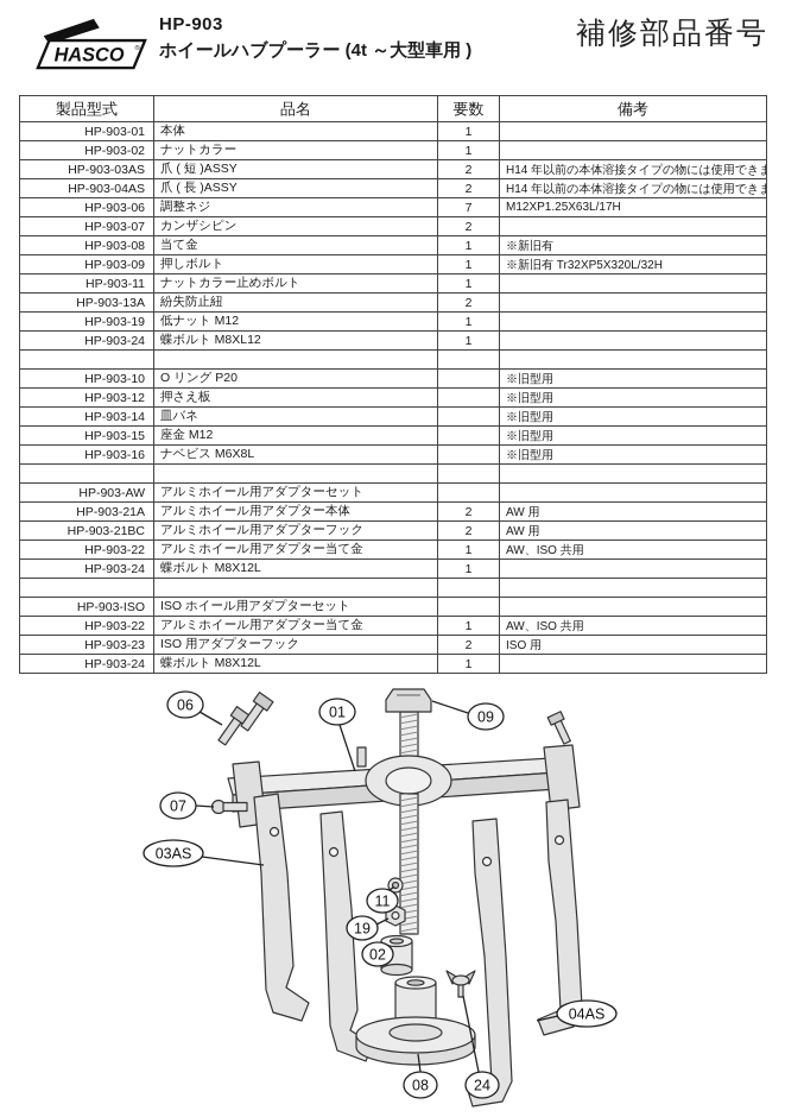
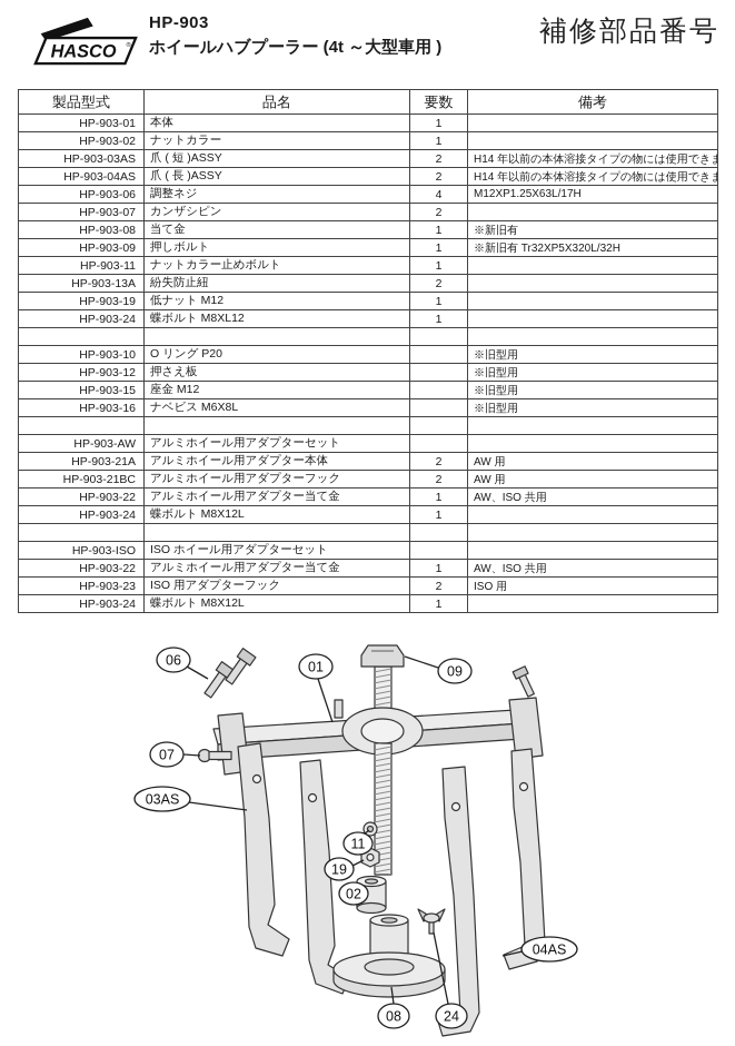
  HASCO
  HP-903
  ホイールハブプーラー (4t ～大型車用 )
  補修部品番号
  製品型式	品名	要数	備考
  HP-903-01	本体	1
  HP-903-02	ナットカラー	1
  HP-903-03AS	爪 ( 短 )ASSY	2	H14 年以前の本体溶接タイプの物には使用できま
  HP-903-04AS	爪 ( 長 )ASSY	2	H14 年以前の本体溶接タイプの物には使用できま
- HP-903-06	調整ネジ	7	M12XP1.25X63L/17H
+ HP-903-06	調整ネジ	4	M12XP1.25X63L/17H
  HP-903-07	カンザシピン	2
  HP-903-08	当て金	1	※新旧有
  HP-903-09	押しボルト	1	※新旧有 Tr32XP5X320L/32H
  HP-903-11	ナットカラー止めボルト	1
  HP-903-13A	紛失防止紐	2
  HP-903-19	低ナット M12	1
  HP-903-24	蝶ボルト M8XL12	1
  HP-903-10	O リング P20		※旧型用
  HP-903-12	押さえ板		※旧型用
- HP-903-14	皿バネ		※旧型用
  HP-903-15	座金 M12		※旧型用
  HP-903-16	ナベビス M6X8L		※旧型用
  HP-903-AW	アルミホイール用アダプターセット
  HP-903-21A	アルミホイール用アダプター本体	2	AW 用
  HP-903-21BC	アルミホイール用アダプターフック	2	AW 用
  HP-903-22	アルミホイール用アダプター当て金	1	AW、ISO 共用
  HP-903-24	蝶ボルト M8X12L	1
  HP-903-ISO	ISO ホイール用アダプターセット
  HP-903-22	アルミホイール用アダプター当て金	1	AW、ISO 共用
  HP-903-23	ISO 用アダプターフック	2	ISO 用
  HP-903-24	蝶ボルト M8X12L	1
  06
  01
  09
  07
  03AS
  11
  19
  02
  08
  24
  04AS
